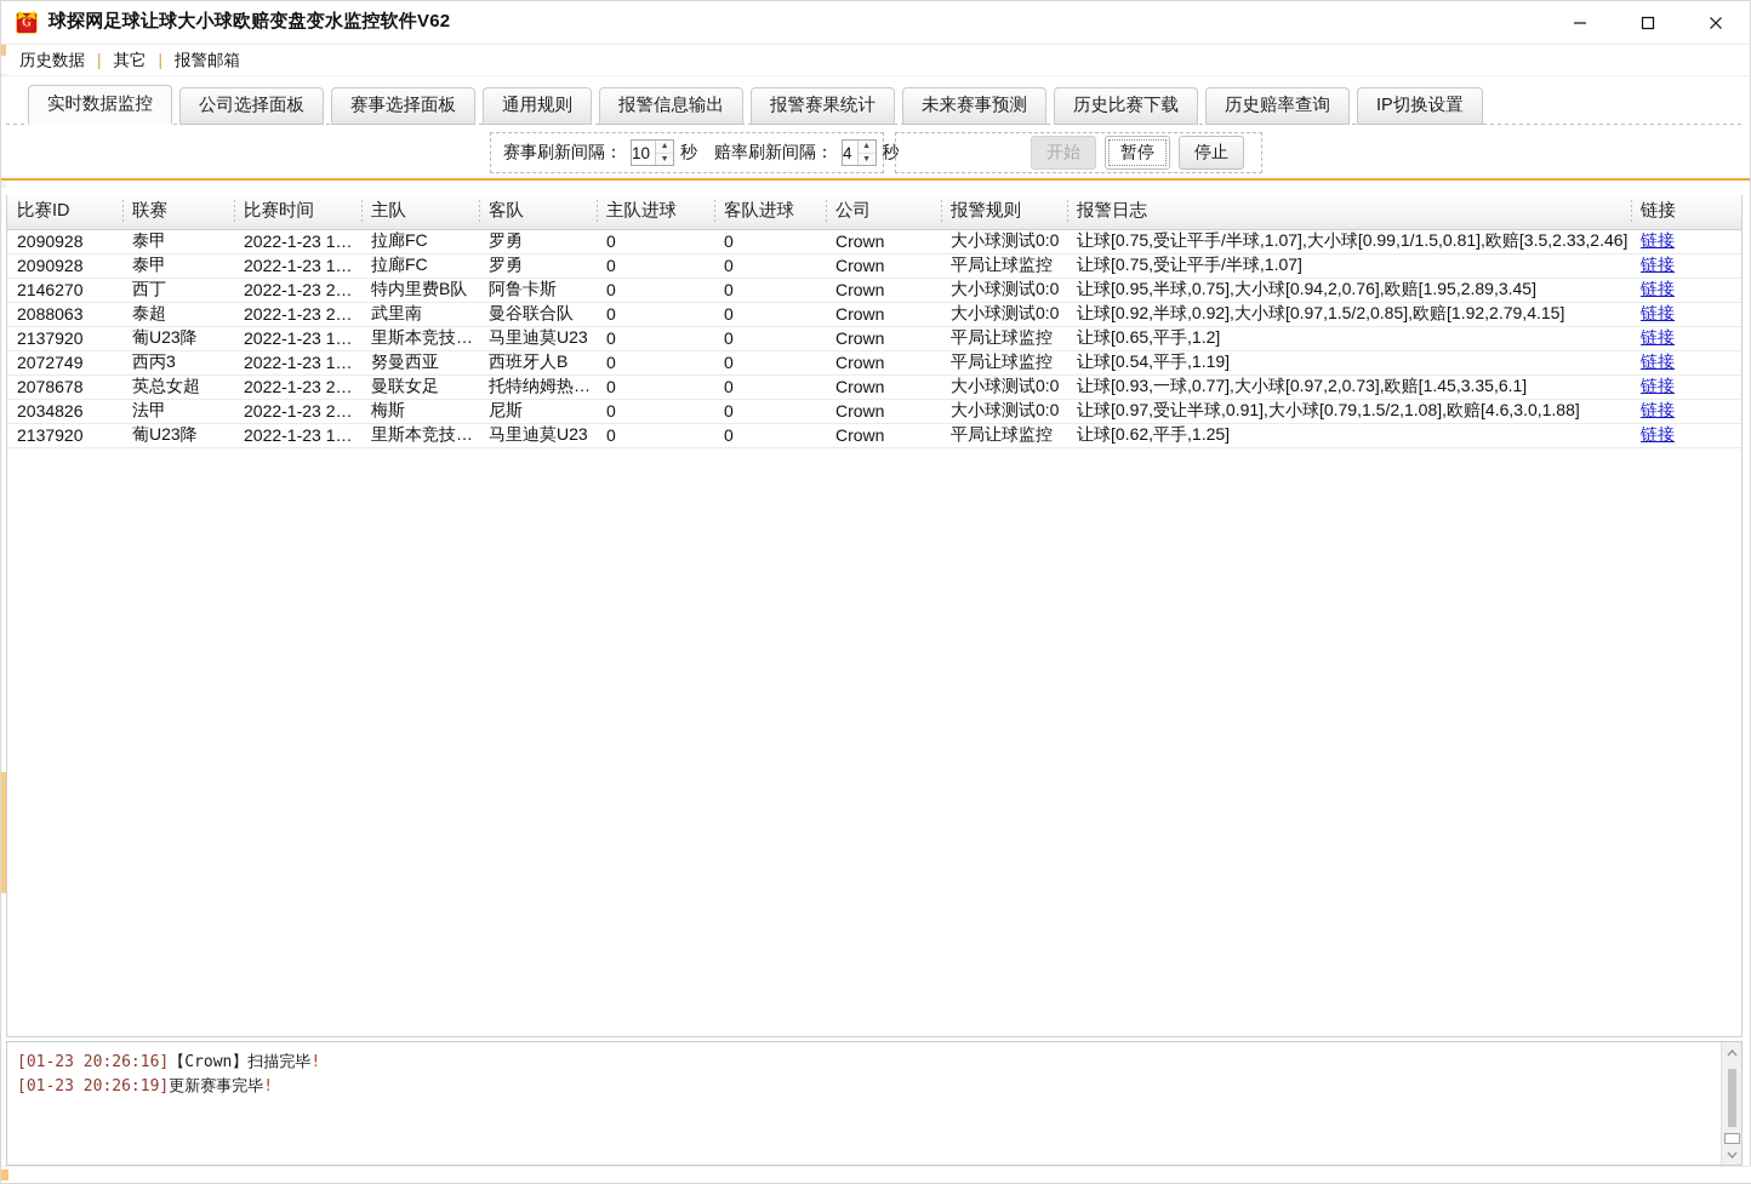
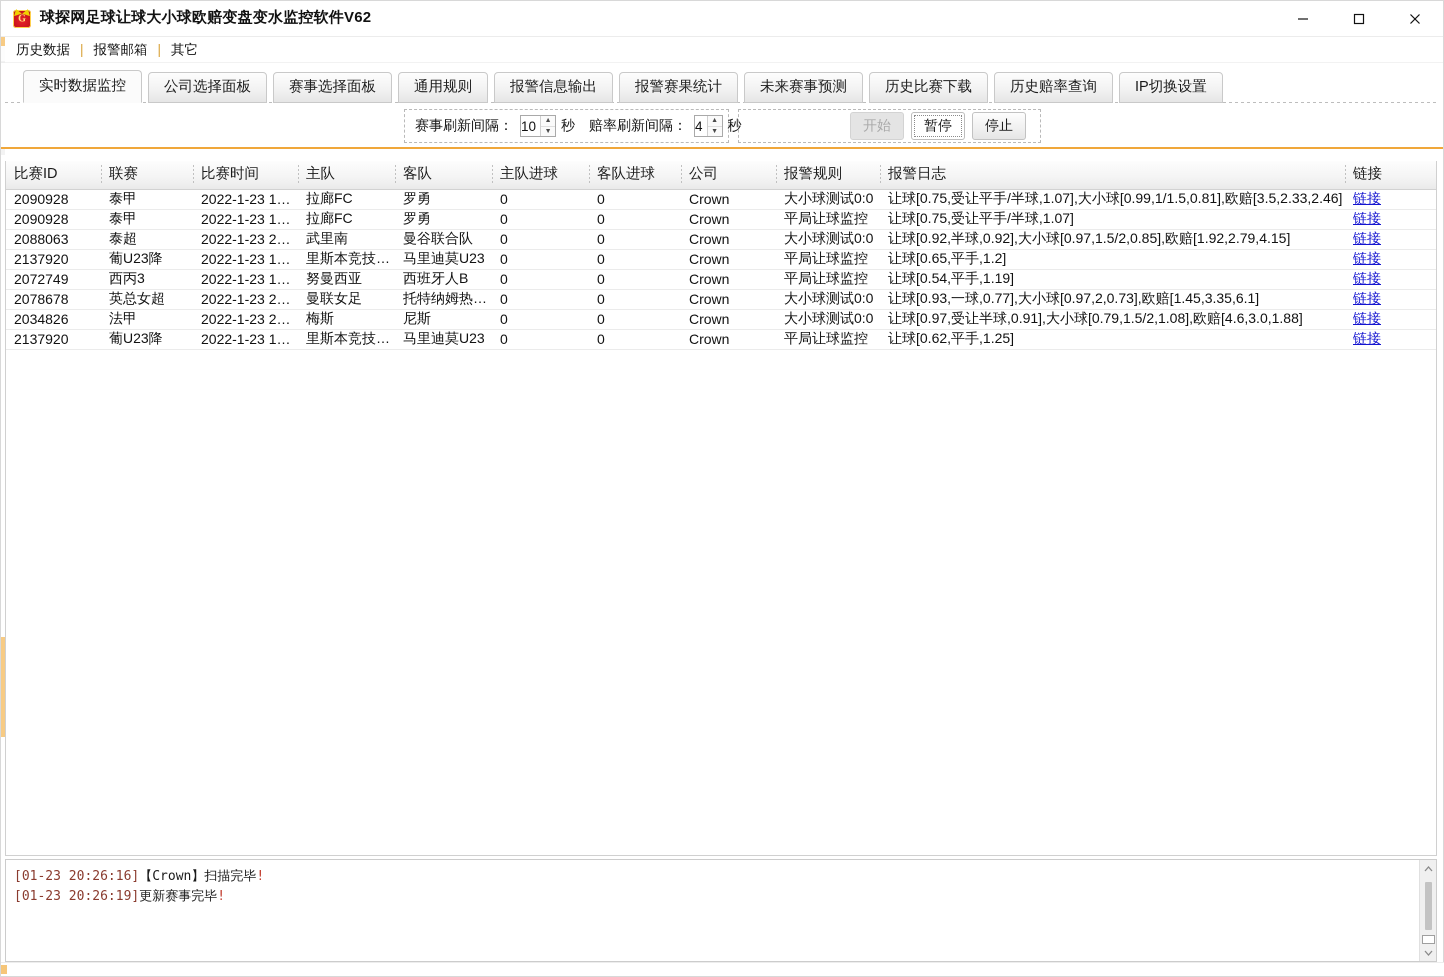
  G
  球探网足球让球大小球欧赔变盘变水监控软件V62
  历史数据
  |
- 其它
+ 报警邮箱
  |
- 报警邮箱
+ 其它
  实时数据监控
  公司选择面板
  赛事选择面板
  通用规则
  报警信息输出
  报警赛果统计
  未来赛事预测
  历史比赛下载
  历史赔率查询
  IP切换设置
  赛事刷新间隔：
  10
  秒
  赔率刷新间隔：
  4
  秒
  开始
  暂停
  停止
  比赛ID	联赛	比赛时间	主队	客队	主队进球	客队进球	公司	报警规则	报警日志	链接
  2090928	泰甲	2022-1-23 1…	拉廊FC	罗勇	0	0	Crown	大小球测试0:0	让球[0.75,受让平手/半球,1.07],大小球[0.99,1/1.5,0.81],欧赔[3.5,2.33,2.46]	链接
  2090928	泰甲	2022-1-23 1…	拉廊FC	罗勇	0	0	Crown	平局让球监控	让球[0.75,受让平手/半球,1.07]	链接
- 2146270	西丁	2022-1-23 2…	特内里费B队	阿鲁卡斯	0	0	Crown	大小球测试0:0	让球[0.95,半球,0.75],大小球[0.94,2,0.76],欧赔[1.95,2.89,3.45]	链接
  2088063	泰超	2022-1-23 2…	武里南	曼谷联合队	0	0	Crown	大小球测试0:0	让球[0.92,半球,0.92],大小球[0.97,1.5/2,0.85],欧赔[1.92,2.79,4.15]	链接
  2137920	葡U23降	2022-1-23 1…	里斯本竞技U2	马里迪莫U23	0	0	Crown	平局让球监控	让球[0.65,平手,1.2]	链接
  2072749	西丙3	2022-1-23 1…	努曼西亚	西班牙人B	0	0	Crown	平局让球监控	让球[0.54,平手,1.19]	链接
  2078678	英总女超	2022-1-23 2…	曼联女足	托特纳姆热刺	0	0	Crown	大小球测试0:0	让球[0.93,一球,0.77],大小球[0.97,2,0.73],欧赔[1.45,3.35,6.1]	链接
  2034826	法甲	2022-1-23 2…	梅斯	尼斯	0	0	Crown	大小球测试0:0	让球[0.97,受让半球,0.91],大小球[0.79,1.5/2,1.08],欧赔[4.6,3.0,1.88]	链接
  2137920	葡U23降	2022-1-23 1…	里斯本竞技U2	马里迪莫U23	0	0	Crown	平局让球监控	让球[0.62,平手,1.25]	链接
  [01-23 20:26:16]【Crown】扫描完毕!
  [01-23 20:26:19]更新赛事完毕!
